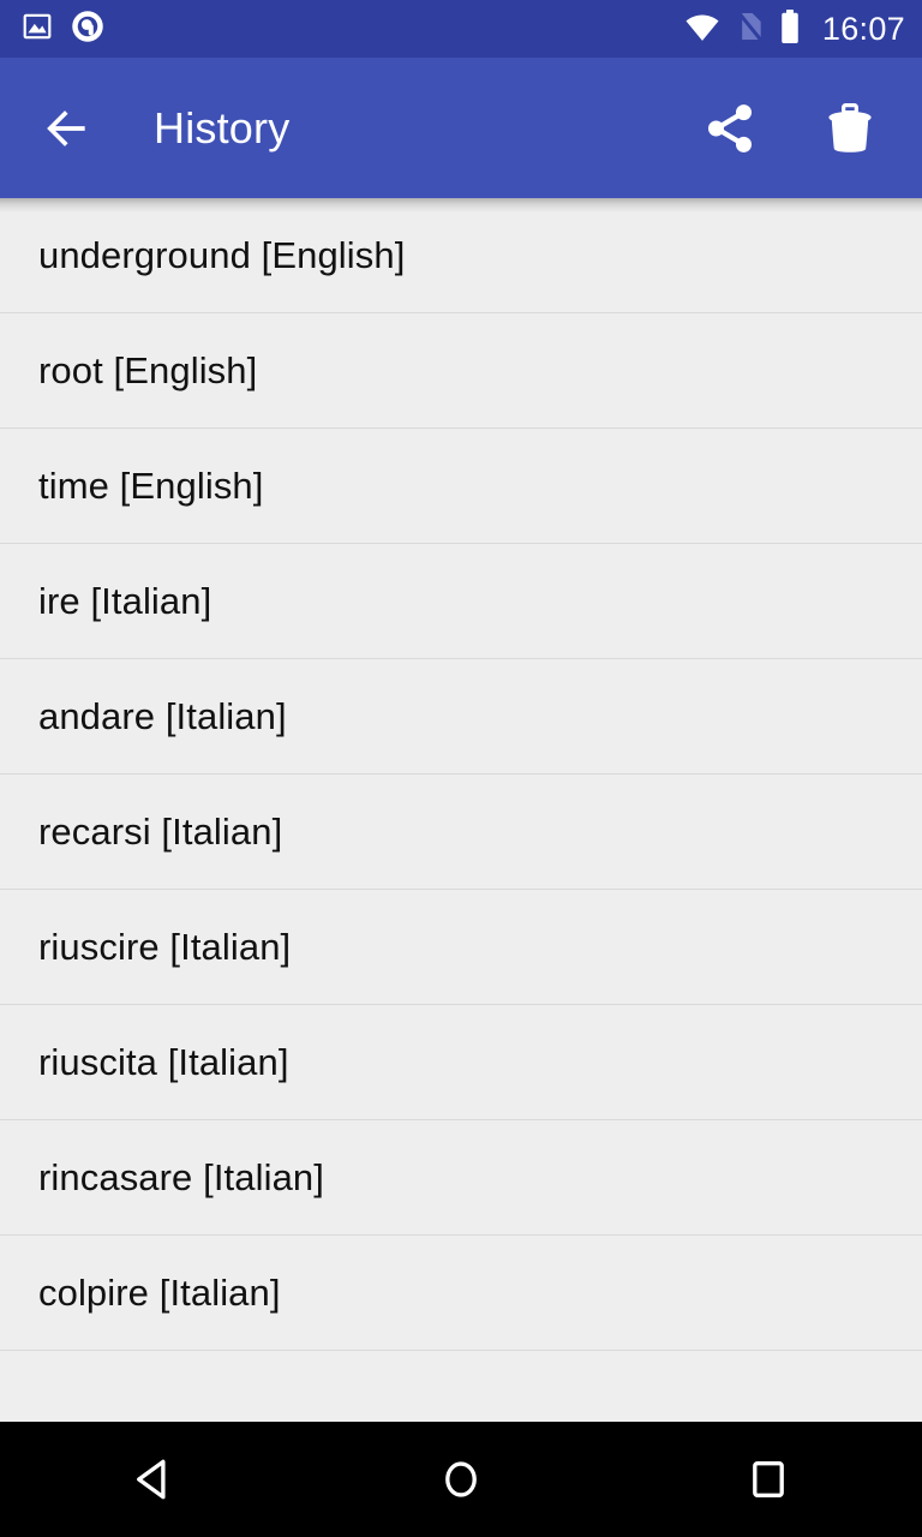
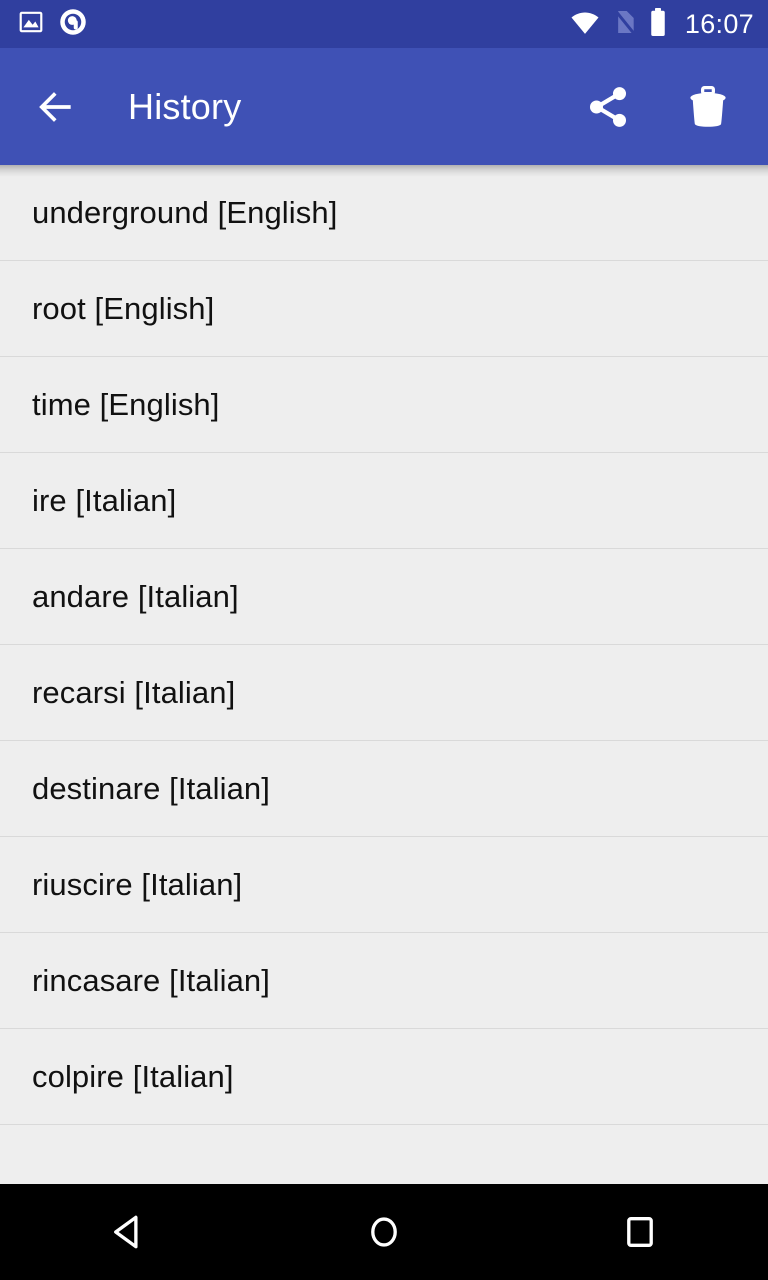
  16:07
  History
  underground [English]
  root [English]
  time [English]
  ire [Italian]
  andare [Italian]
  recarsi [Italian]
+ destinare [Italian]
  riuscire [Italian]
- riuscita [Italian]
  rincasare [Italian]
  colpire [Italian]
